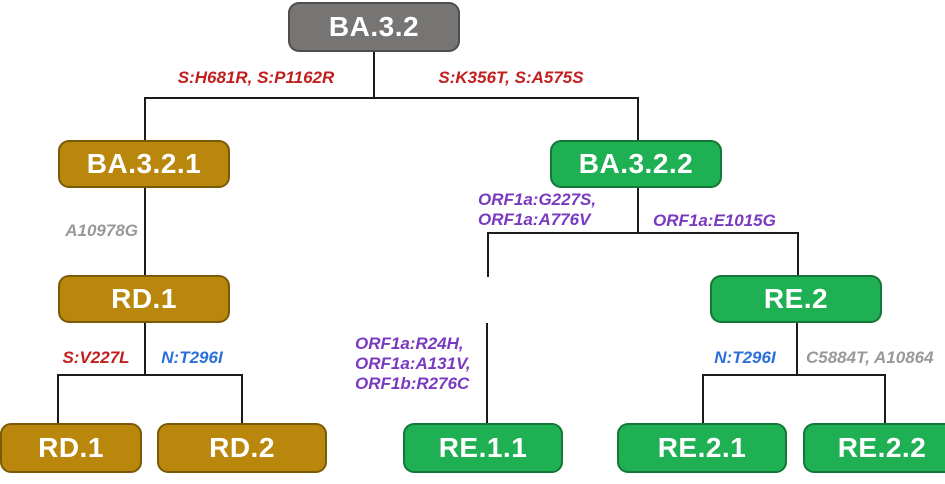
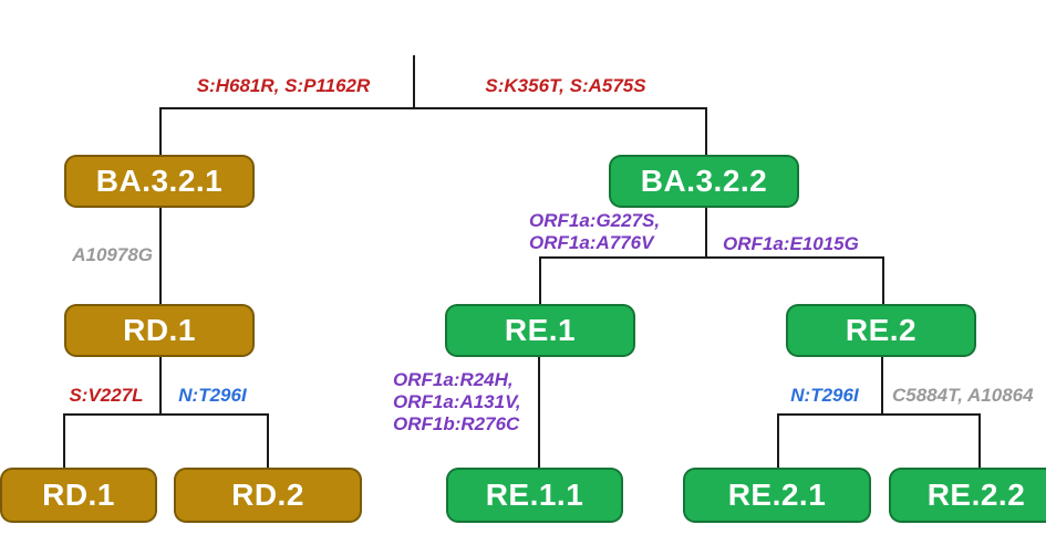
- BA.3.2
  BA.3.2.1
  BA.3.2.2
  RD.1
+ RE.1
  RE.2
  RD.1
  RD.2
  RE.1.1
  RE.2.1
  RE.2.2
  S:H681R, S:P1162R
  S:K356T, S:A575S
  A10978G
  ORF1a:G227S,
  ORF1a:A776V
  ORF1a:E1015G
  S:V227L
  N:T296I
  ORF1a:R24H,
  ORF1a:A131V,
  ORF1b:R276C
  N:T296I
  C5884T, A10864
